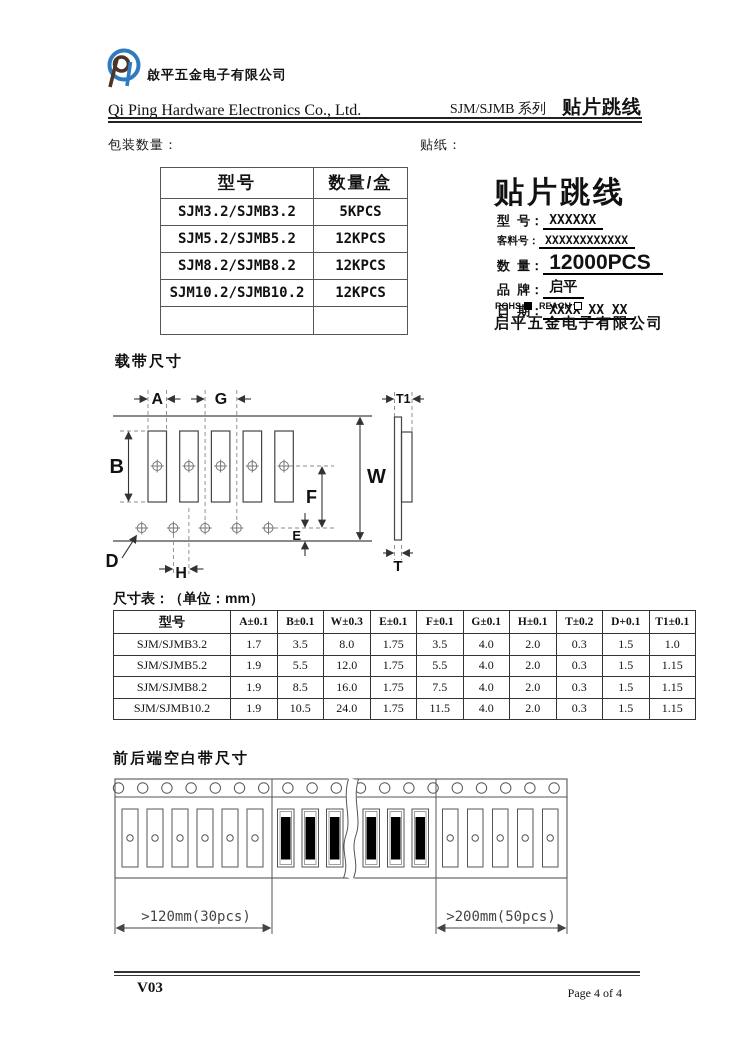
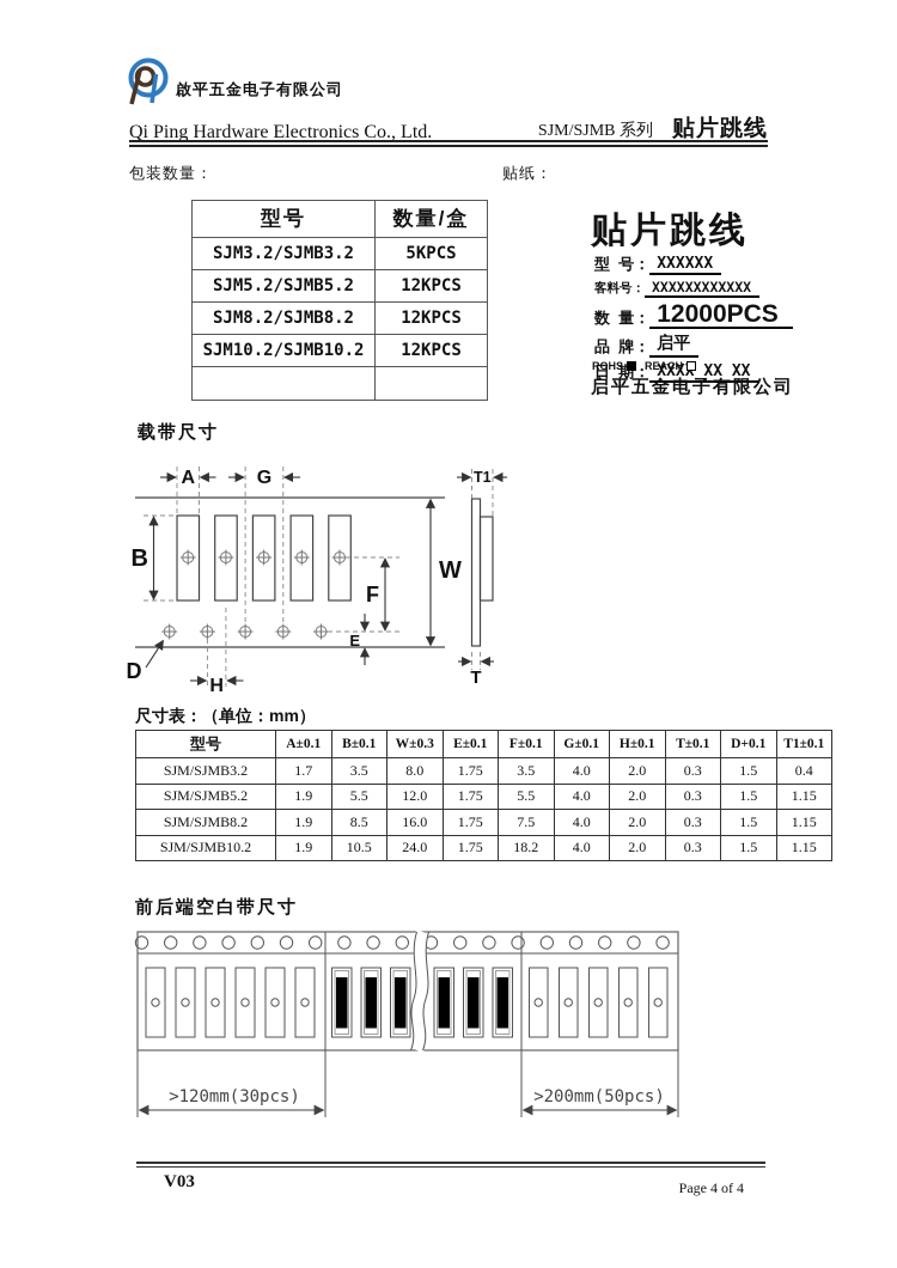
  啟平五金电子有限公司
  Qi Ping Hardware Electronics Co., Ltd.
  SJM/SJMB 系列
  贴片跳线
  包装数量：
  贴纸：
  型号	数量/盒
  SJM3.2/SJMB3.2	5KPCS
  SJM5.2/SJMB5.2	12KPCS
  SJM8.2/SJMB8.2	12KPCS
  SJM10.2/SJMB10.2	12KPCS
  贴片跳线
  型 号：
  XXXXXX
  客料号：
  XXXXXXXXXXXX
  数 量：
  12000PCS
  品 牌：
  启平
  日 期：
  XXXX XX XX
  ROHS
  REACH
  启平五金电子有限公司
  载带尺寸
  A
  G
  B
  W
  F
  E
  D
  H
  T1
  T
  尺寸表：（单位：mm）
- 型号	A±0.1	B±0.1	W±0.3	E±0.1	F±0.1	G±0.1	H±0.1	T±0.2	D+0.1	T1±0.1
+ 型号	A±0.1	B±0.1	W±0.3	E±0.1	F±0.1	G±0.1	H±0.1	T±0.1	D+0.1	T1±0.1
- SJM/SJMB3.2	1.7	3.5	8.0	1.75	3.5	4.0	2.0	0.3	1.5	1.0
+ SJM/SJMB3.2	1.7	3.5	8.0	1.75	3.5	4.0	2.0	0.3	1.5	0.4
  SJM/SJMB5.2	1.9	5.5	12.0	1.75	5.5	4.0	2.0	0.3	1.5	1.15
  SJM/SJMB8.2	1.9	8.5	16.0	1.75	7.5	4.0	2.0	0.3	1.5	1.15
- SJM/SJMB10.2	1.9	10.5	24.0	1.75	11.5	4.0	2.0	0.3	1.5	1.15
+ SJM/SJMB10.2	1.9	10.5	24.0	1.75	18.2	4.0	2.0	0.3	1.5	1.15
  前后端空白带尺寸
  >120mm(30pcs)
  >200mm(50pcs)
  V03
  Page 4 of 4
